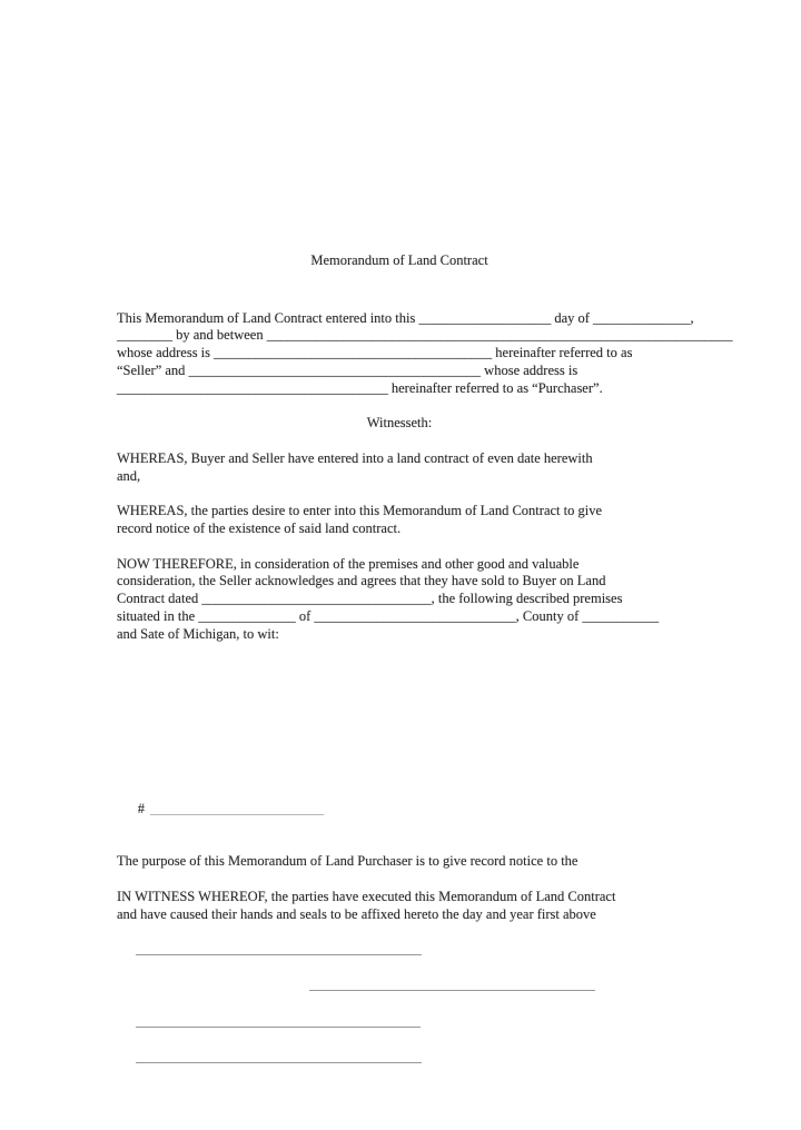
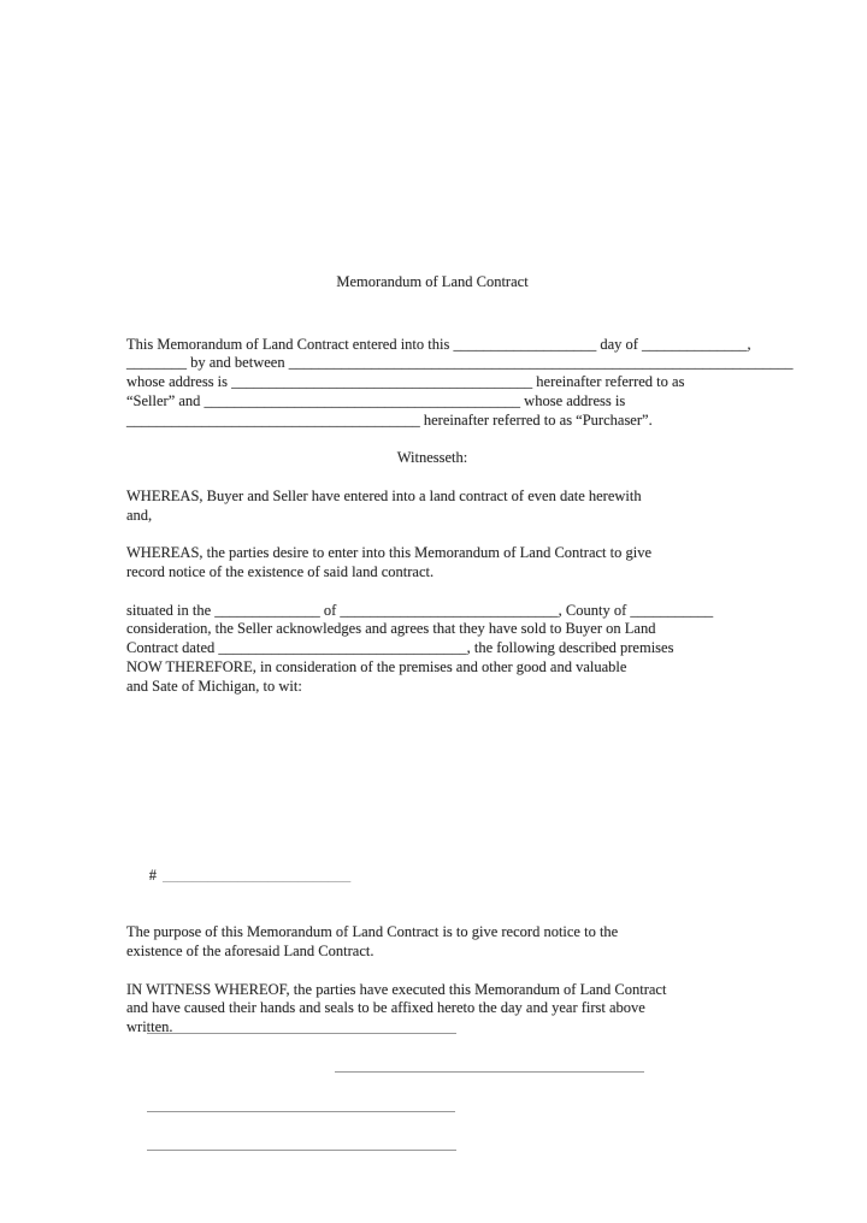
  Memorandum of Land Contract
  This Memorandum of Land Contract entered into this ___________________ day of ______________,
  ________ by and between ___________________________________________________________________
  whose address is ________________________________________ hereinafter referred to as
  “Seller” and __________________________________________ whose address is
  _______________________________________ hereinafter referred to as “Purchaser”.
  Witnesseth:
  WHEREAS, Buyer and Seller have entered into a land contract of even date herewith
  and,
  WHEREAS, the parties desire to enter into this Memorandum of Land Contract to give
  record notice of the existence of said land contract.
- NOW THEREFORE, in consideration of the premises and other good and valuable
+ situated in the ______________ of _____________________________, County of ___________
  consideration, the Seller acknowledges and agrees that they have sold to Buyer on Land
  Contract dated _________________________________, the following described premises
- situated in the ______________ of _____________________________, County of ___________
+ NOW THEREFORE, in consideration of the premises and other good and valuable
  and Sate of Michigan, to wit:
  # _________________________
- The purpose of this Memorandum of Land Purchaser is to give record notice to the
+ The purpose of this Memorandum of Land Contract is to give record notice to the
+ existence of the aforesaid Land Contract.
  IN WITNESS WHEREOF, the parties have executed this Memorandum of Land Contract
  and have caused their hands and seals to be affixed hereto the day and year first above
+ written.
